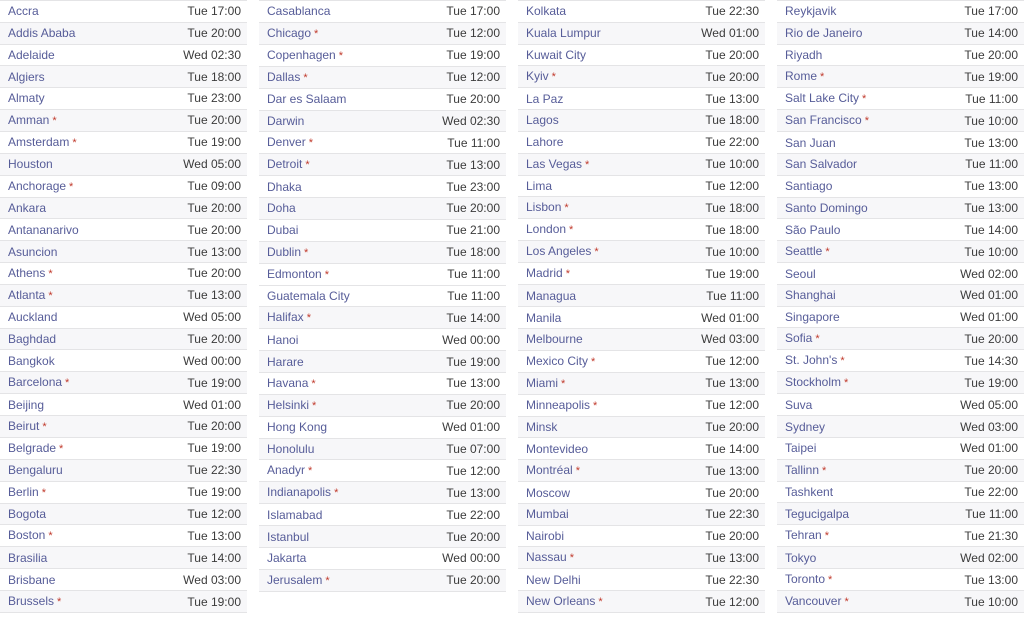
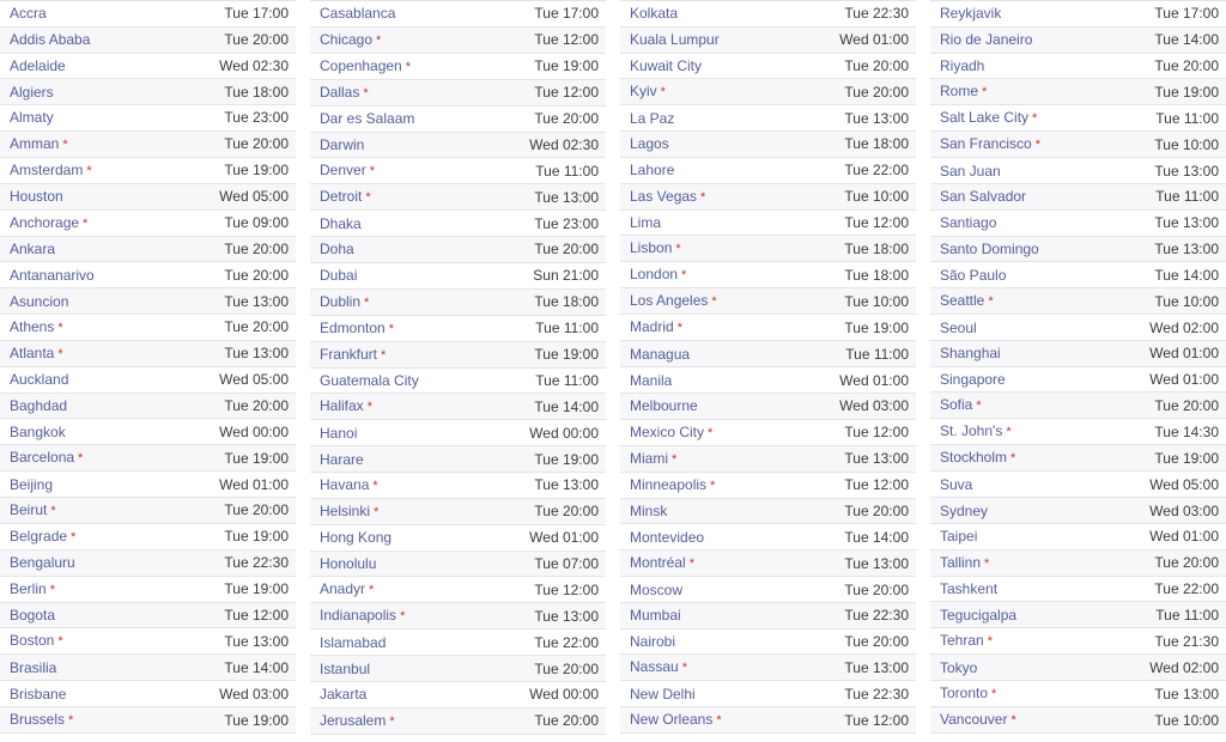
  Accra	Tue 17:00
  Addis Ababa	Tue 20:00
  Adelaide	Wed 02:30
  Algiers	Tue 18:00
  Almaty	Tue 23:00
  Amman *	Tue 20:00
  Amsterdam *	Tue 19:00
  Houston	Wed 05:00
  Anchorage *	Tue 09:00
  Ankara	Tue 20:00
  Antananarivo	Tue 20:00
  Asuncion	Tue 13:00
  Athens *	Tue 20:00
  Atlanta *	Tue 13:00
  Auckland	Wed 05:00
  Baghdad	Tue 20:00
  Bangkok	Wed 00:00
  Barcelona *	Tue 19:00
  Beijing	Wed 01:00
  Beirut *	Tue 20:00
  Belgrade *	Tue 19:00
  Bengaluru	Tue 22:30
  Berlin *	Tue 19:00
  Bogota	Tue 12:00
  Boston *	Tue 13:00
  Brasilia	Tue 14:00
  Brisbane	Wed 03:00
  Brussels *	Tue 19:00
  Casablanca	Tue 17:00
  Chicago *	Tue 12:00
  Copenhagen *	Tue 19:00
  Dallas *	Tue 12:00
  Dar es Salaam	Tue 20:00
  Darwin	Wed 02:30
  Denver *	Tue 11:00
  Detroit *	Tue 13:00
  Dhaka	Tue 23:00
  Doha	Tue 20:00
- Dubai	Tue 21:00
+ Dubai	Sun 21:00
  Dublin *	Tue 18:00
  Edmonton *	Tue 11:00
+ Frankfurt *	Tue 19:00
  Guatemala City	Tue 11:00
  Halifax *	Tue 14:00
  Hanoi	Wed 00:00
  Harare	Tue 19:00
  Havana *	Tue 13:00
  Helsinki *	Tue 20:00
  Hong Kong	Wed 01:00
  Honolulu	Tue 07:00
  Anadyr *	Tue 12:00
  Indianapolis *	Tue 13:00
  Islamabad	Tue 22:00
  Istanbul	Tue 20:00
  Jakarta	Wed 00:00
  Jerusalem *	Tue 20:00
  Kolkata	Tue 22:30
  Kuala Lumpur	Wed 01:00
  Kuwait City	Tue 20:00
  Kyiv *	Tue 20:00
  La Paz	Tue 13:00
  Lagos	Tue 18:00
  Lahore	Tue 22:00
  Las Vegas *	Tue 10:00
  Lima	Tue 12:00
  Lisbon *	Tue 18:00
  London *	Tue 18:00
  Los Angeles *	Tue 10:00
  Madrid *	Tue 19:00
  Managua	Tue 11:00
  Manila	Wed 01:00
  Melbourne	Wed 03:00
  Mexico City *	Tue 12:00
  Miami *	Tue 13:00
  Minneapolis *	Tue 12:00
  Minsk	Tue 20:00
  Montevideo	Tue 14:00
  Montréal *	Tue 13:00
  Moscow	Tue 20:00
  Mumbai	Tue 22:30
  Nairobi	Tue 20:00
  Nassau *	Tue 13:00
  New Delhi	Tue 22:30
  New Orleans *	Tue 12:00
  Reykjavik	Tue 17:00
  Rio de Janeiro	Tue 14:00
  Riyadh	Tue 20:00
  Rome *	Tue 19:00
  Salt Lake City *	Tue 11:00
  San Francisco *	Tue 10:00
  San Juan	Tue 13:00
  San Salvador	Tue 11:00
  Santiago	Tue 13:00
  Santo Domingo	Tue 13:00
  São Paulo	Tue 14:00
  Seattle *	Tue 10:00
  Seoul	Wed 02:00
  Shanghai	Wed 01:00
  Singapore	Wed 01:00
  Sofia *	Tue 20:00
  St. John's *	Tue 14:30
  Stockholm *	Tue 19:00
  Suva	Wed 05:00
  Sydney	Wed 03:00
  Taipei	Wed 01:00
  Tallinn *	Tue 20:00
  Tashkent	Tue 22:00
  Tegucigalpa	Tue 11:00
  Tehran *	Tue 21:30
  Tokyo	Wed 02:00
  Toronto *	Tue 13:00
  Vancouver *	Tue 10:00
